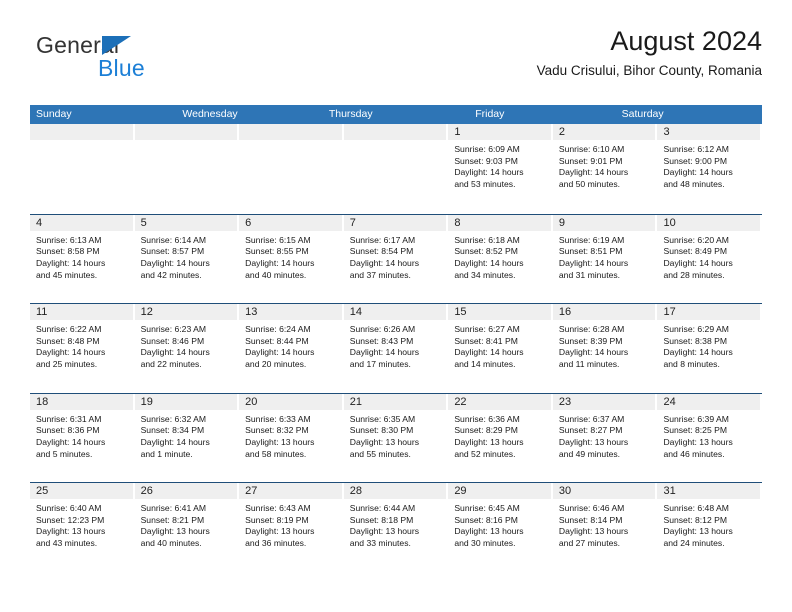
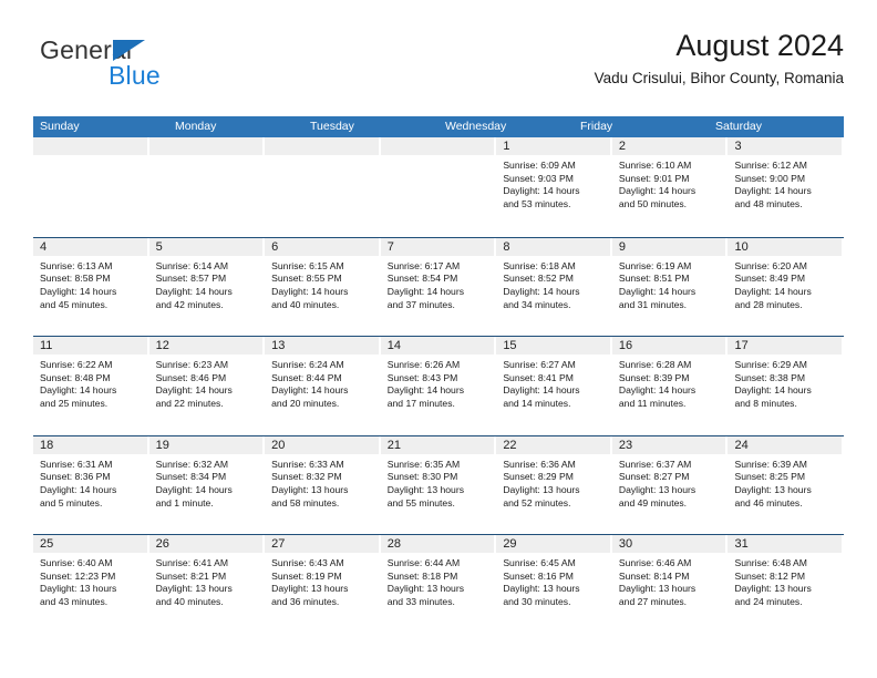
  General
  Blue
  August 2024
  Vadu Crisului, Bihor County, Romania
  Sunday
+ Monday
+ Tuesday
  Wednesday
- Thursday
  Friday
  Saturday
  1
  Sunrise: 6:09 AM
  Sunset: 9:03 PM
  Daylight: 14 hours
  and 53 minutes.
  2
  Sunrise: 6:10 AM
  Sunset: 9:01 PM
  Daylight: 14 hours
  and 50 minutes.
  3
  Sunrise: 6:12 AM
  Sunset: 9:00 PM
  Daylight: 14 hours
  and 48 minutes.
  4
  Sunrise: 6:13 AM
  Sunset: 8:58 PM
  Daylight: 14 hours
  and 45 minutes.
  5
  Sunrise: 6:14 AM
  Sunset: 8:57 PM
  Daylight: 14 hours
  and 42 minutes.
  6
  Sunrise: 6:15 AM
  Sunset: 8:55 PM
  Daylight: 14 hours
  and 40 minutes.
  7
  Sunrise: 6:17 AM
  Sunset: 8:54 PM
  Daylight: 14 hours
  and 37 minutes.
  8
  Sunrise: 6:18 AM
  Sunset: 8:52 PM
  Daylight: 14 hours
  and 34 minutes.
  9
  Sunrise: 6:19 AM
  Sunset: 8:51 PM
  Daylight: 14 hours
  and 31 minutes.
  10
  Sunrise: 6:20 AM
  Sunset: 8:49 PM
  Daylight: 14 hours
  and 28 minutes.
  11
  Sunrise: 6:22 AM
  Sunset: 8:48 PM
  Daylight: 14 hours
  and 25 minutes.
  12
  Sunrise: 6:23 AM
  Sunset: 8:46 PM
  Daylight: 14 hours
  and 22 minutes.
  13
  Sunrise: 6:24 AM
  Sunset: 8:44 PM
  Daylight: 14 hours
  and 20 minutes.
  14
  Sunrise: 6:26 AM
  Sunset: 8:43 PM
  Daylight: 14 hours
  and 17 minutes.
  15
  Sunrise: 6:27 AM
  Sunset: 8:41 PM
  Daylight: 14 hours
  and 14 minutes.
  16
  Sunrise: 6:28 AM
  Sunset: 8:39 PM
  Daylight: 14 hours
  and 11 minutes.
  17
  Sunrise: 6:29 AM
  Sunset: 8:38 PM
  Daylight: 14 hours
  and 8 minutes.
  18
  Sunrise: 6:31 AM
  Sunset: 8:36 PM
  Daylight: 14 hours
  and 5 minutes.
  19
  Sunrise: 6:32 AM
  Sunset: 8:34 PM
  Daylight: 14 hours
  and 1 minute.
  20
  Sunrise: 6:33 AM
  Sunset: 8:32 PM
  Daylight: 13 hours
  and 58 minutes.
  21
  Sunrise: 6:35 AM
  Sunset: 8:30 PM
  Daylight: 13 hours
  and 55 minutes.
  22
  Sunrise: 6:36 AM
  Sunset: 8:29 PM
  Daylight: 13 hours
  and 52 minutes.
  23
  Sunrise: 6:37 AM
  Sunset: 8:27 PM
  Daylight: 13 hours
  and 49 minutes.
  24
  Sunrise: 6:39 AM
  Sunset: 8:25 PM
  Daylight: 13 hours
  and 46 minutes.
  25
  Sunrise: 6:40 AM
  Sunset: 12:23 PM
  Daylight: 13 hours
  and 43 minutes.
  26
  Sunrise: 6:41 AM
  Sunset: 8:21 PM
  Daylight: 13 hours
  and 40 minutes.
  27
  Sunrise: 6:43 AM
  Sunset: 8:19 PM
  Daylight: 13 hours
  and 36 minutes.
  28
  Sunrise: 6:44 AM
  Sunset: 8:18 PM
  Daylight: 13 hours
  and 33 minutes.
  29
  Sunrise: 6:45 AM
  Sunset: 8:16 PM
  Daylight: 13 hours
  and 30 minutes.
  30
  Sunrise: 6:46 AM
  Sunset: 8:14 PM
  Daylight: 13 hours
  and 27 minutes.
  31
  Sunrise: 6:48 AM
  Sunset: 8:12 PM
  Daylight: 13 hours
  and 24 minutes.
